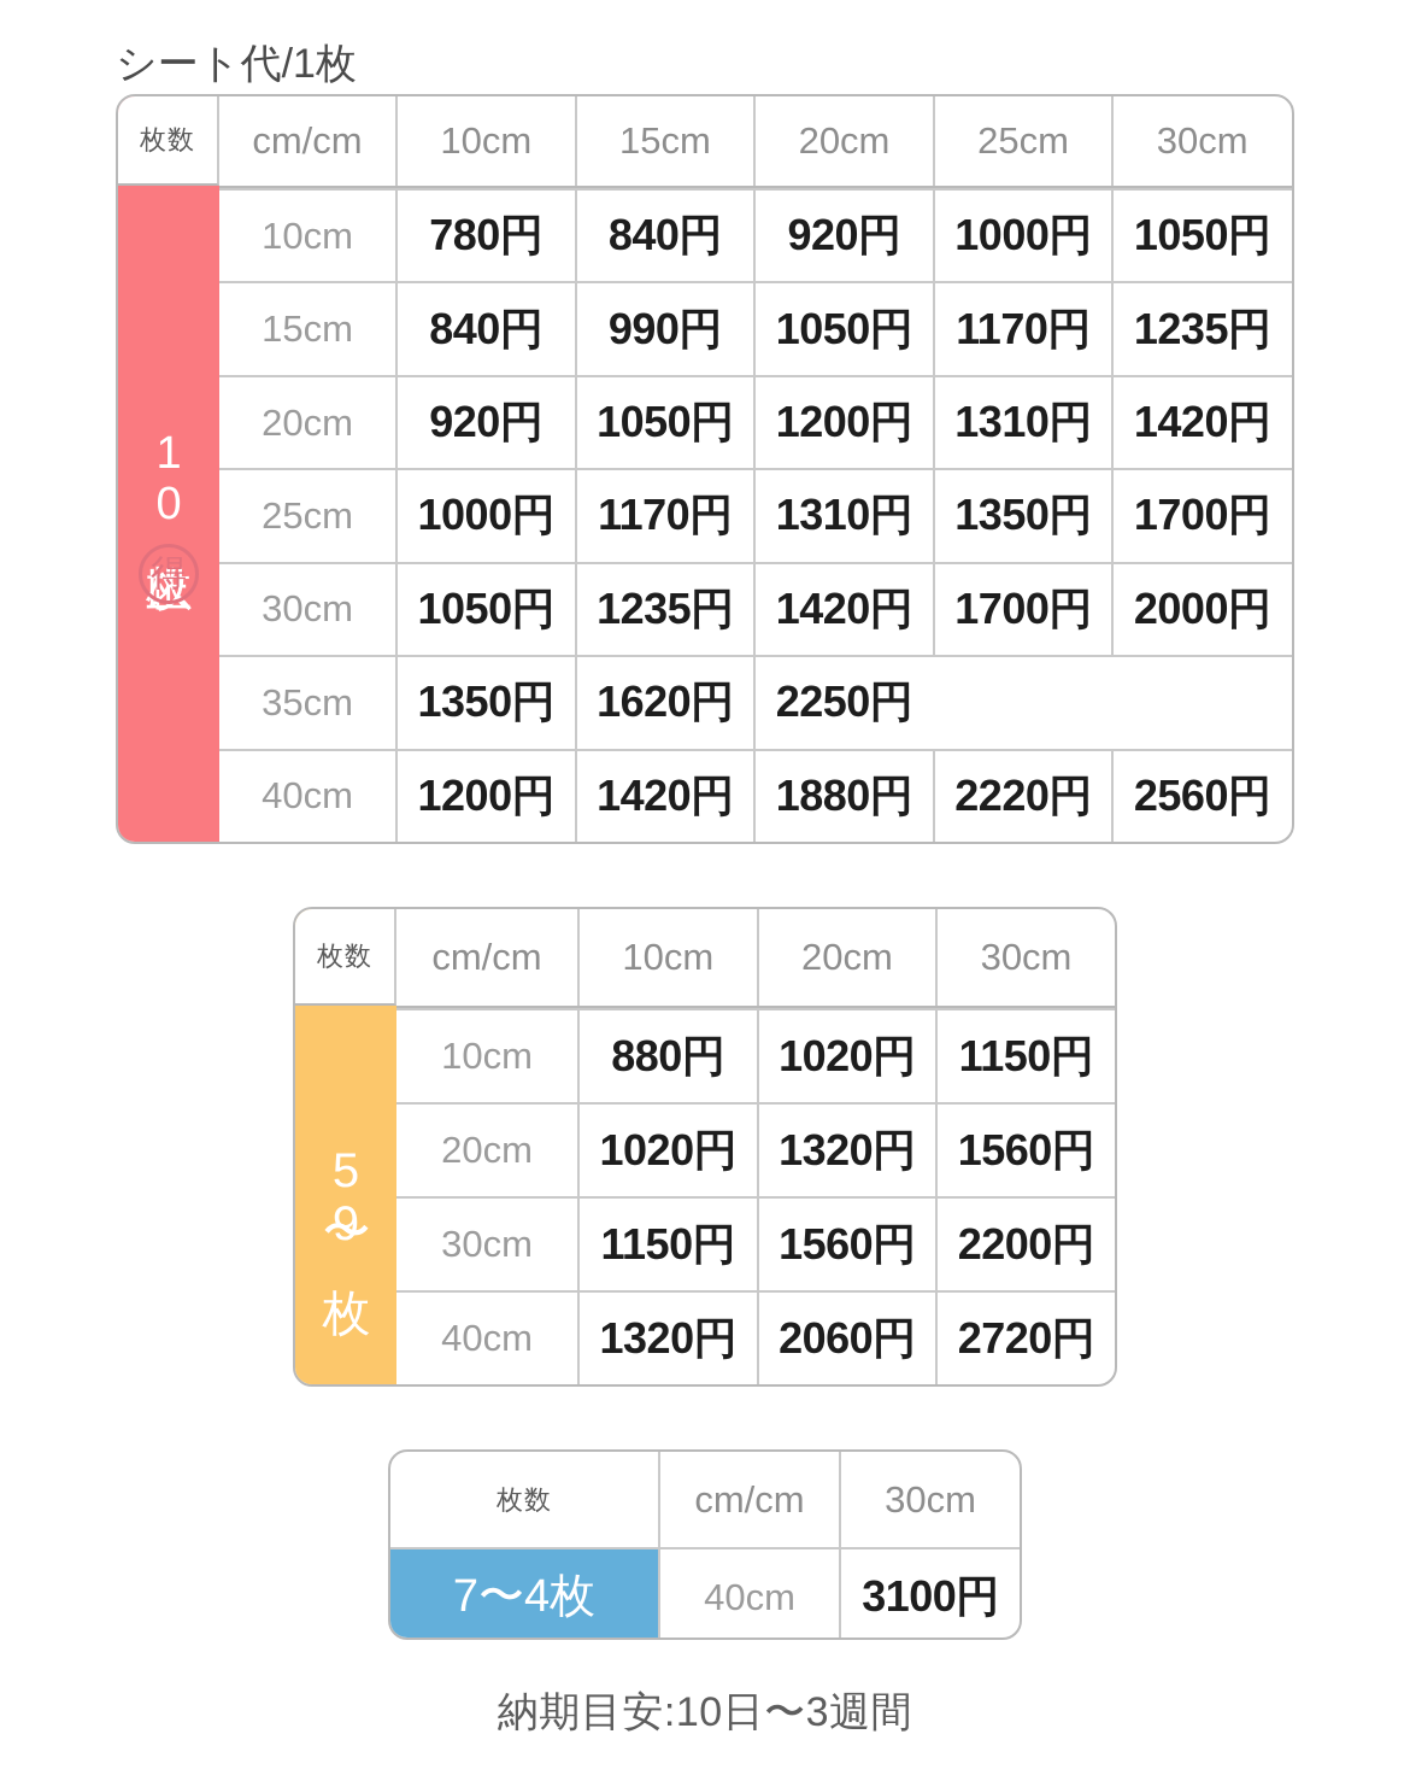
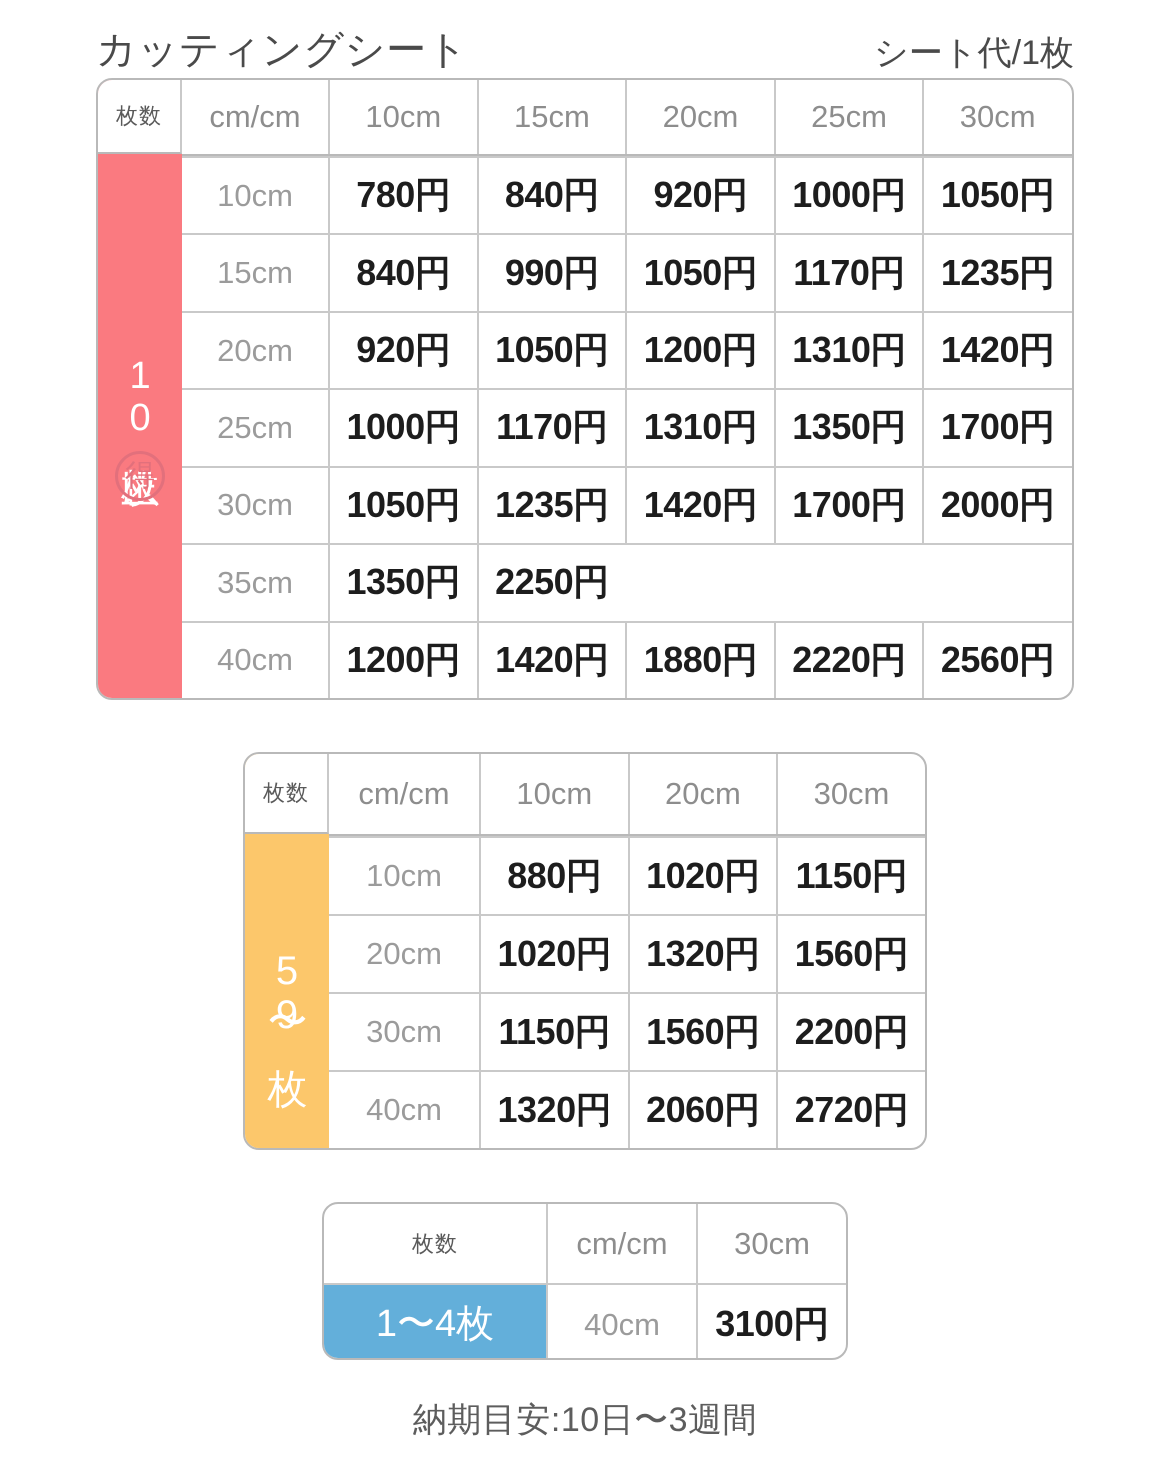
+ カッティングシート
  シート代/1枚
  枚数
  得
  cm/cm
  10cm
  15cm
  20cm
  25cm
  30cm
  10cm
  780円
  840円
  920円
  1000円
  1050円
  15cm
  840円
  990円
  1050円
  1170円
  1235円
  20cm
  920円
  1050円
  1200円
  1310円
  1420円
  25cm
  1000円
  1170円
  1310円
  1350円
  1700円
  30cm
  1050円
  1235円
  1420円
  1700円
  2000円
  35cm
  1350円
- 1620円
  2250円
  40cm
  1200円
  1420円
  1880円
  2220円
  2560円
  枚数
  cm/cm
  10cm
  20cm
  30cm
  10cm
  880円
  1020円
  1150円
  20cm
  1020円
  1320円
  1560円
  30cm
  1150円
  1560円
  2200円
  40cm
  1320円
  2060円
  2720円
  枚数
  cm/cm
  30cm
- 7〜4枚
+ 1〜4枚
  40cm
  3100円
  納期目安:10日〜3週間
